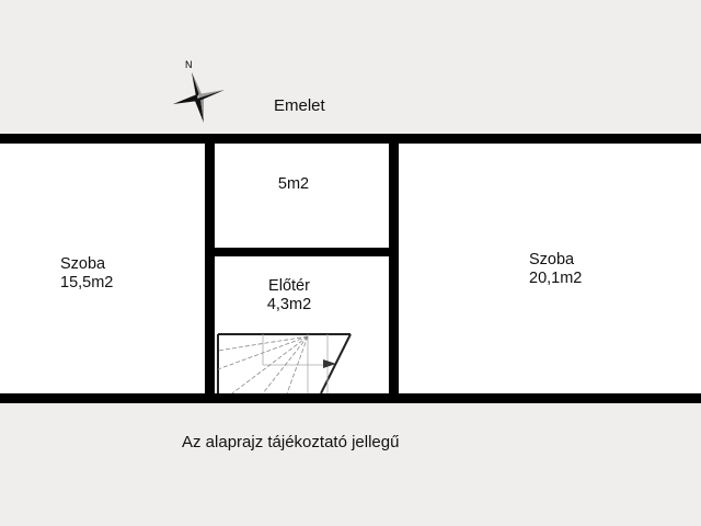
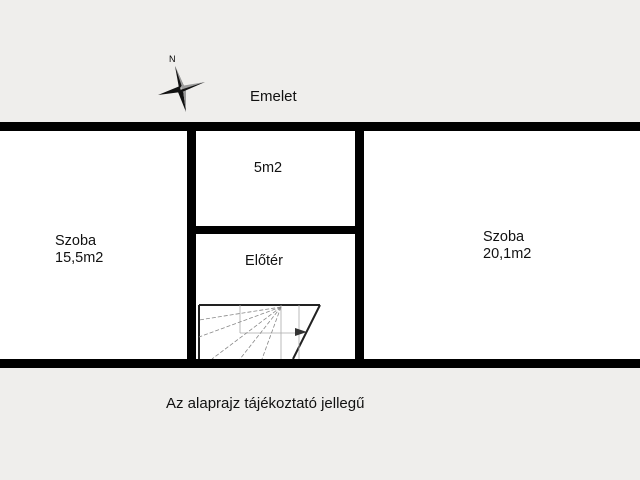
  Emelet
  N
  Szoba
  15,5m2
  5m2
  Előtér
- 4,3m2
  Szoba
  20,1m2
  Az alaprajz tájékoztató jellegű
